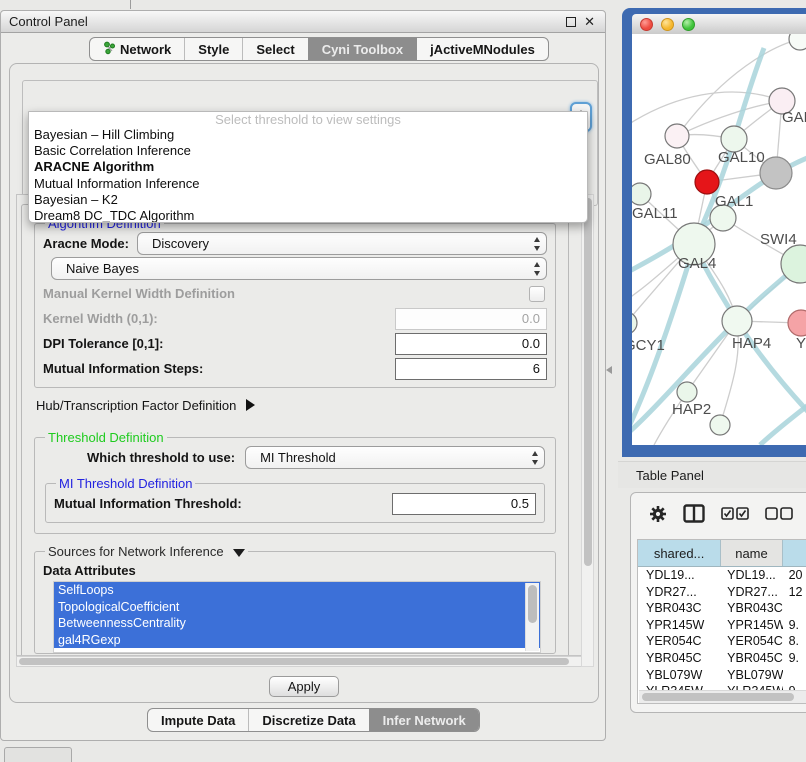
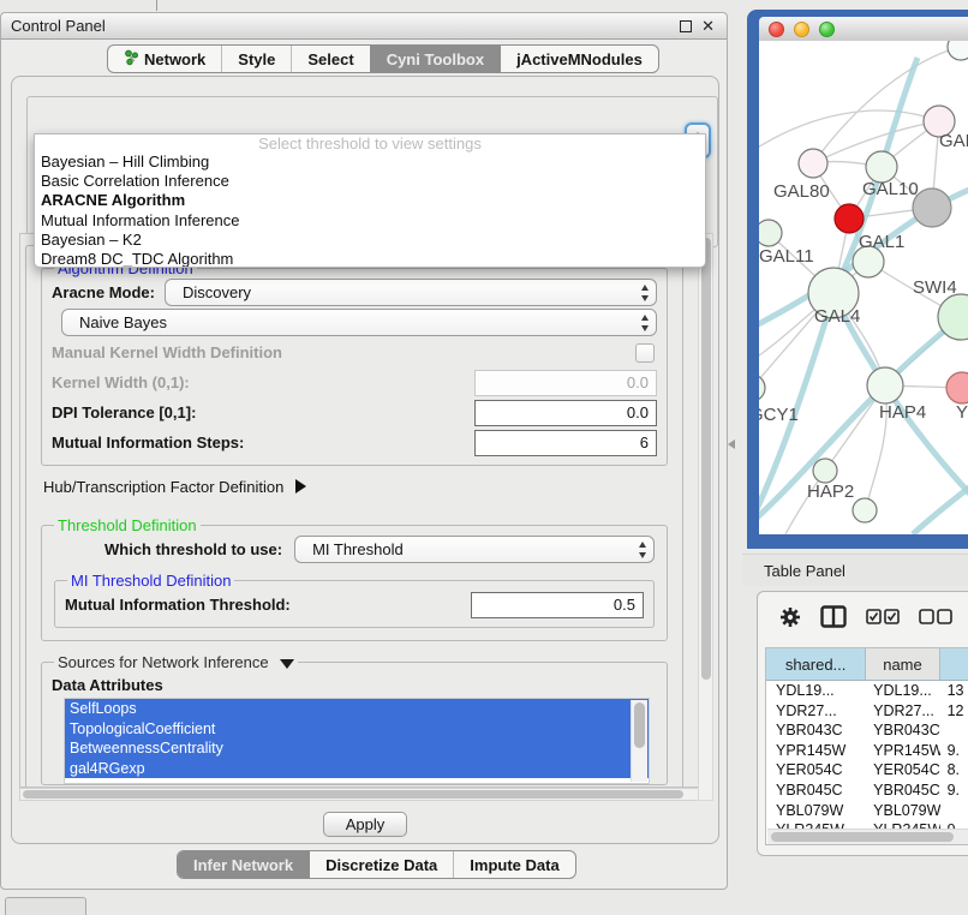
  Control Panel
  ✕
  Algorithm Definition
  Aracne Mode:
  Discovery
  Naive Bayes
  Manual Kernel Width Definition
  Kernel Width (0,1):
  0.0
  DPI Tolerance [0,1]:
  0.0
  Mutual Information Steps:
  6
  Hub/Transcription Factor Definition
  Threshold Definition
  Which threshold to use:
  MI Threshold
  MI Threshold Definition
  Mutual Information Threshold:
  0.5
  Sources for Network Inference
  Data Attributes
  SelfLoops
  TopologicalCoefficient
  BetweennessCentrality
  gal4RGexp
  Apply
  Select threshold to view settings
  Bayesian – Hill Climbing
  Basic Correlation Inference
  ARACNE Algorithm
  Mutual Information Inference
  Bayesian – K2
  Dream8 DC_TDC Algorithm
  Network
  Style
  Select
  Cyni Toolbox
  jActiveMNodules
- Impute Data
+ Infer Network
  Discretize Data
- Infer Network
+ Impute Data
  GAL80
  GAL10
  GAL1
  GAL11
  SWI4
  GAL4
  CY1
  HAP4
  Y
  HAP2
  Table Panel
  shared...
  name
  YDL19...
  YDL19...
- 20
+ 13
  YDR27...
  YDR27...
  12
  YBR043C
  YBR043C
  YPR145W
  YPR145W
  9.
  YER054C
  YER054C
  8.
  YBR045C
  YBR045C
  9.
  YBL079W
  YBL079W
